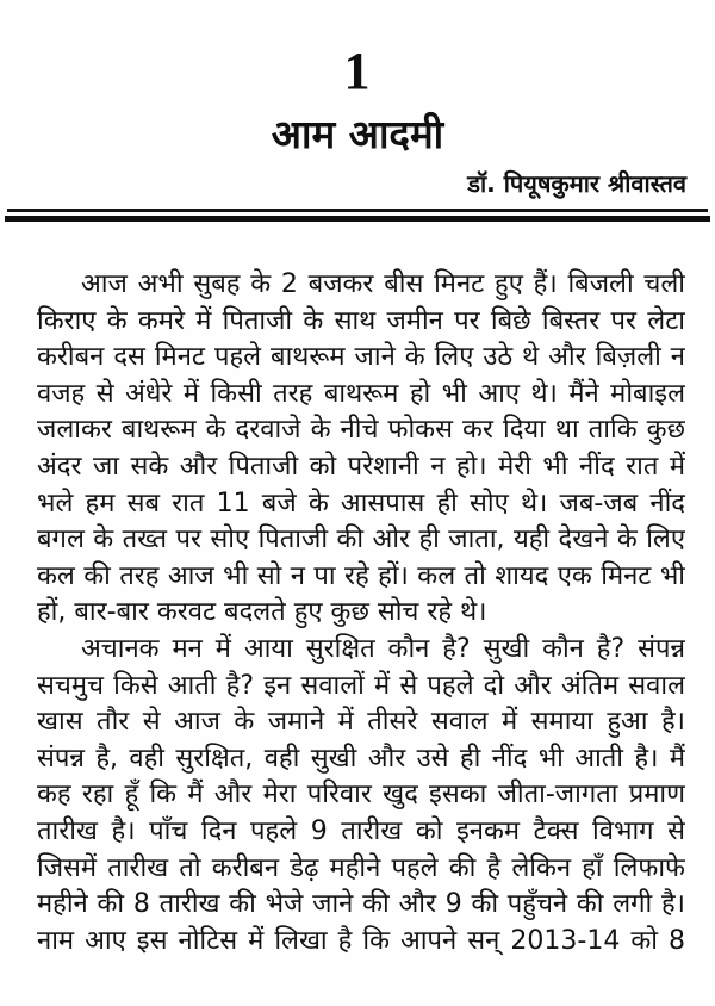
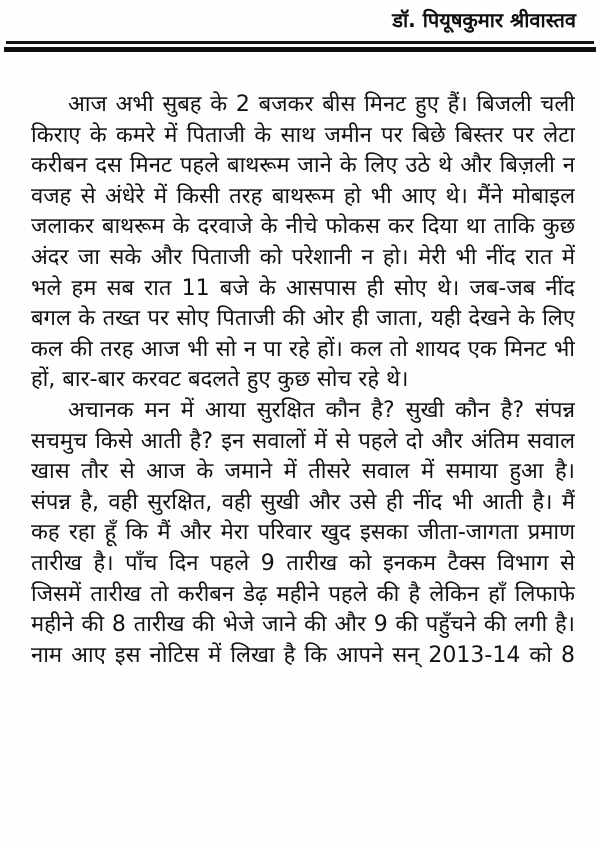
- 1
- आम आदमी
  डॉ. पियूषकुमार श्रीवास्तव
  आज अभी सुबह के 2 बजकर बीस मिनट हुए हैं। बिजली चली
  किराए के कमरे में पिताजी के साथ जमीन पर बिछे बिस्तर पर लेटा
  करीबन दस मिनट पहले बाथरूम जाने के लिए उठे थे और बिज़ली न
  वजह से अंधेरे में किसी तरह बाथरूम हो भी आए थे। मैंने मोबाइल
  जलाकर बाथरूम के दरवाजे के नीचे फोकस कर दिया था ताकि कुछ
  अंदर जा सके और पिताजी को परेशानी न हो। मेरी भी नींद रात में
  भले हम सब रात 11 बजे के आसपास ही सोए थे। जब-जब नींद
  बगल के तख्त पर सोए पिताजी की ओर ही जाता, यही देखने के लिए
  कल की तरह आज भी सो न पा रहे हों। कल तो शायद एक मिनट भी
  हों, बार-बार करवट बदलते हुए कुछ सोच रहे थे।
  अचानक मन में आया सुरक्षित कौन है? सुखी कौन है? संपन्न
  सचमुच किसे आती है? इन सवालों में से पहले दो और अंतिम सवाल
  खास तौर से आज के जमाने में तीसरे सवाल में समाया हुआ है।
  संपन्न है, वही सुरक्षित, वही सुखी और उसे ही नींद भी आती है। मैं
  कह रहा हूँ कि मैं और मेरा परिवार खुद इसका जीता-जागता प्रमाण
  तारीख है। पाँच दिन पहले 9 तारीख को इनकम टैक्स विभाग से
  जिसमें तारीख तो करीबन डेढ़ महीने पहले की है लेकिन हाँ लिफाफे
  महीने की 8 तारीख की भेजे जाने की और 9 की पहुँचने की लगी है।
  नाम आए इस नोटिस में लिखा है कि आपने सन् 2013-14 को 8
